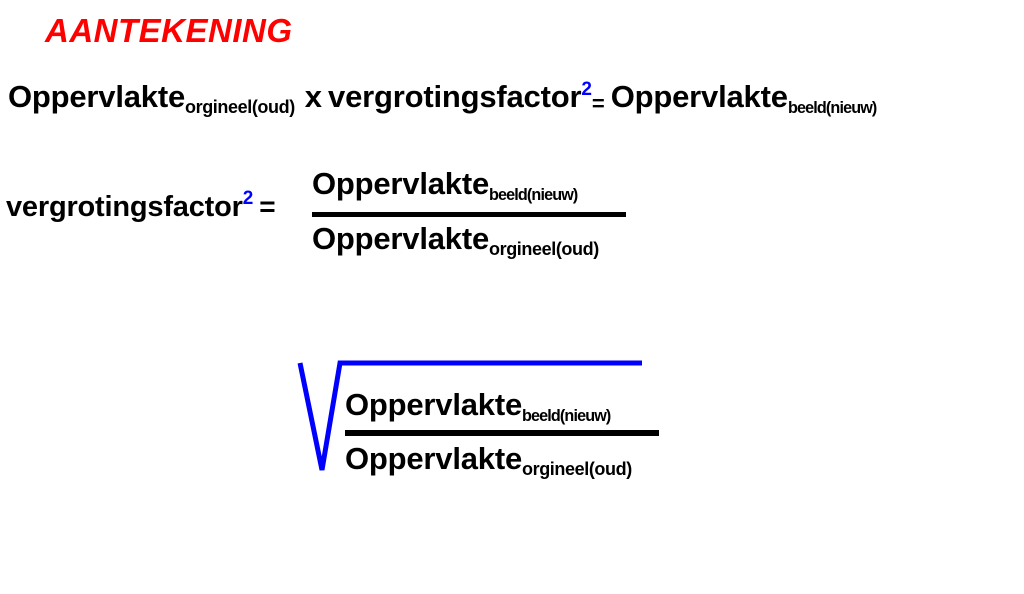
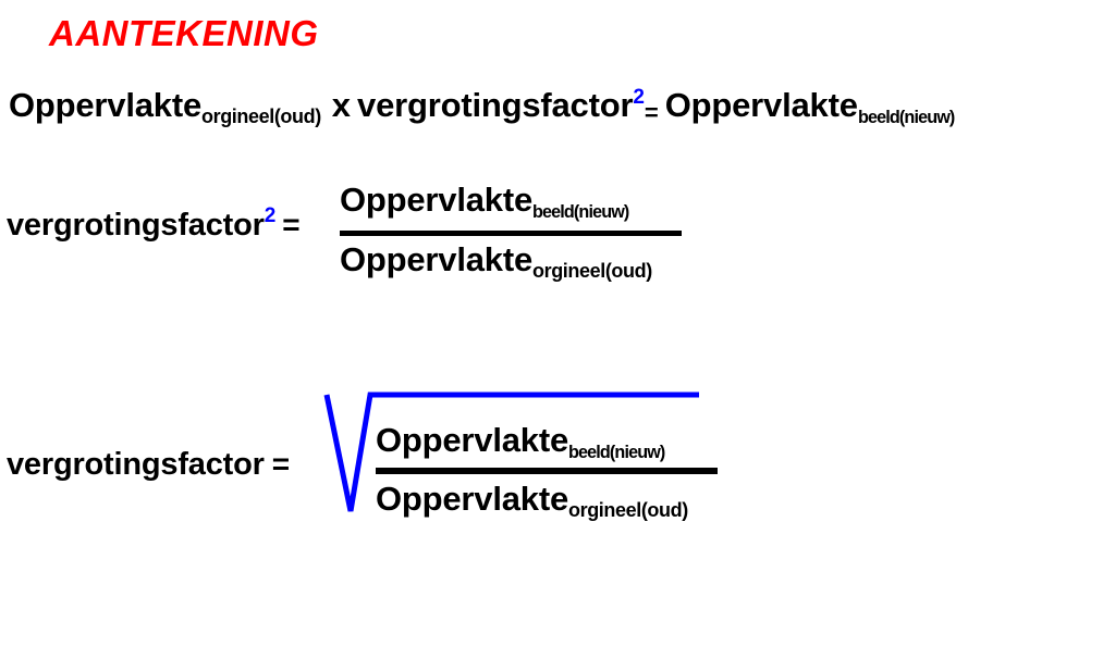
  AANTEKENING
  Oppervlakteorgineel(oud)x vergrotingsfactor2= Oppervlaktebeeld(nieuw)
  vergrotingsfactor2 =
  Oppervlaktebeeld(nieuw)
  Oppervlakteorgineel(oud)
+ vergrotingsfactor =
  Oppervlaktebeeld(nieuw)
  Oppervlakteorgineel(oud)
